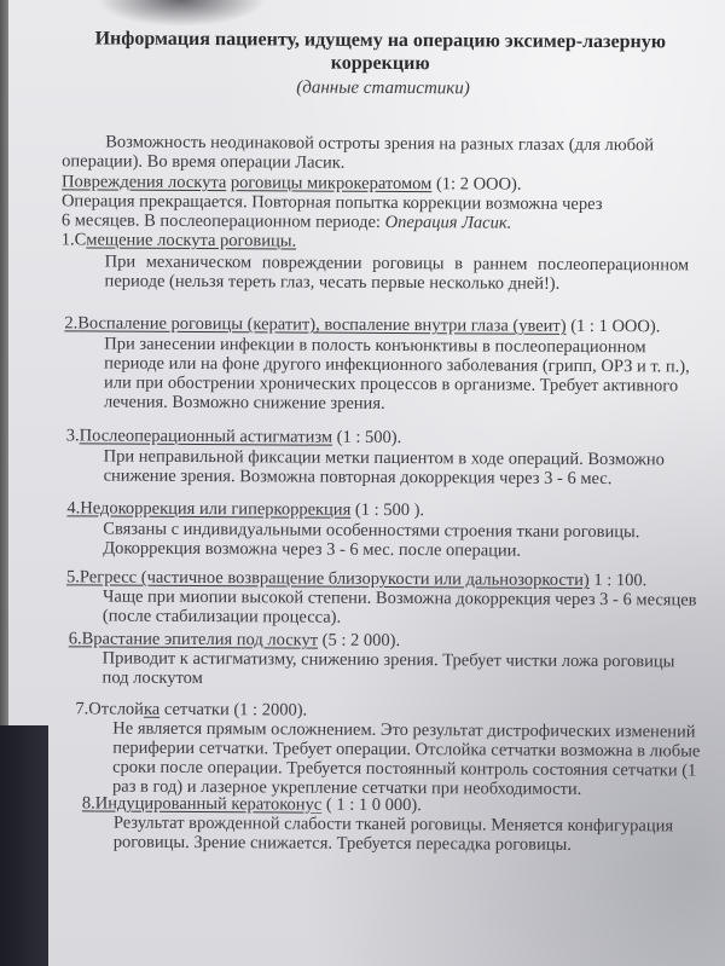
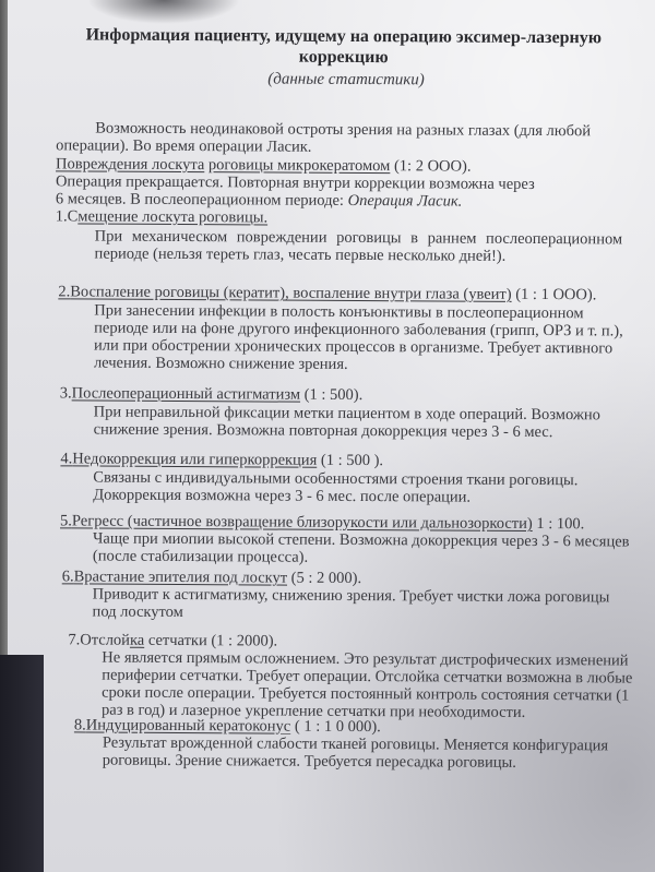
  Информация пациенту, идущему на операцию эксимер-лазерную коррекцию
  (данные статистики)
  Возможность неодинаковой остроты зрения на разных глазах (для любой
  операции). Во время операции Ласик.
  Повреждения лоскута роговицы микрокератомом (1: 2 ООО).
- Операция прекращается. Повторная попытка коррекции возможна через
+ Операция прекращается. Повторная внутри коррекции возможна через
  6 месяцев. В послеоперационном периоде: Операция Ласик.
  1.Смещение лоскута роговицы.
  При механическом повреждении роговицы в раннем послеоперационном
  периоде (нельзя тереть глаз, чесать первые несколько дней!).
  2.Воспаление роговицы (кератит), воспаление внутри глаза (увеит) (1 : 1 ООО).
  При занесении инфекции в полость конъюнктивы в послеоперационном
  периоде или на фоне другого инфекционного заболевания (грипп, ОРЗ и т. п.),
  или при обострении хронических процессов в организме. Требует активного
  лечения. Возможно снижение зрения.
  3.Послеоперационный астигматизм (1 : 500).
  При неправильной фиксации метки пациентом в ходе операций. Возможно
  снижение зрения. Возможна повторная докоррекция через 3 - 6 мес.
  4.Недокоррекция или гиперкоррекция (1 : 500 ).
  Связаны с индивидуальными особенностями строения ткани роговицы.
  Докоррекция возможна через 3 - 6 мес. после операции.
  5.Регресс (частичное возвращение близорукости или дальнозоркости) 1 : 100.
  Чаще при миопии высокой степени. Возможна докоррекция через 3 - 6 месяцев
  (после стабилизации процесса).
  6.Врастание эпителия под лоскут (5 : 2 000).
  Приводит к астигматизму, снижению зрения. Требует чистки ложа роговицы
  под лоскутом
  7.Отслойка сетчатки (1 : 2000).
  Не является прямым осложнением. Это результат дистрофических изменений
  периферии сетчатки. Требует операции. Отслойка сетчатки возможна в любые
  сроки после операции. Требуется постоянный контроль состояния сетчатки (1
  раз в год) и лазерное укрепление сетчатки при необходимости.
  8.Индуцированный кератоконус ( 1 : 1 0 000).
  Результат врожденной слабости тканей роговицы. Меняется конфигурация
  роговицы. Зрение снижается. Требуется пересадка роговицы.
